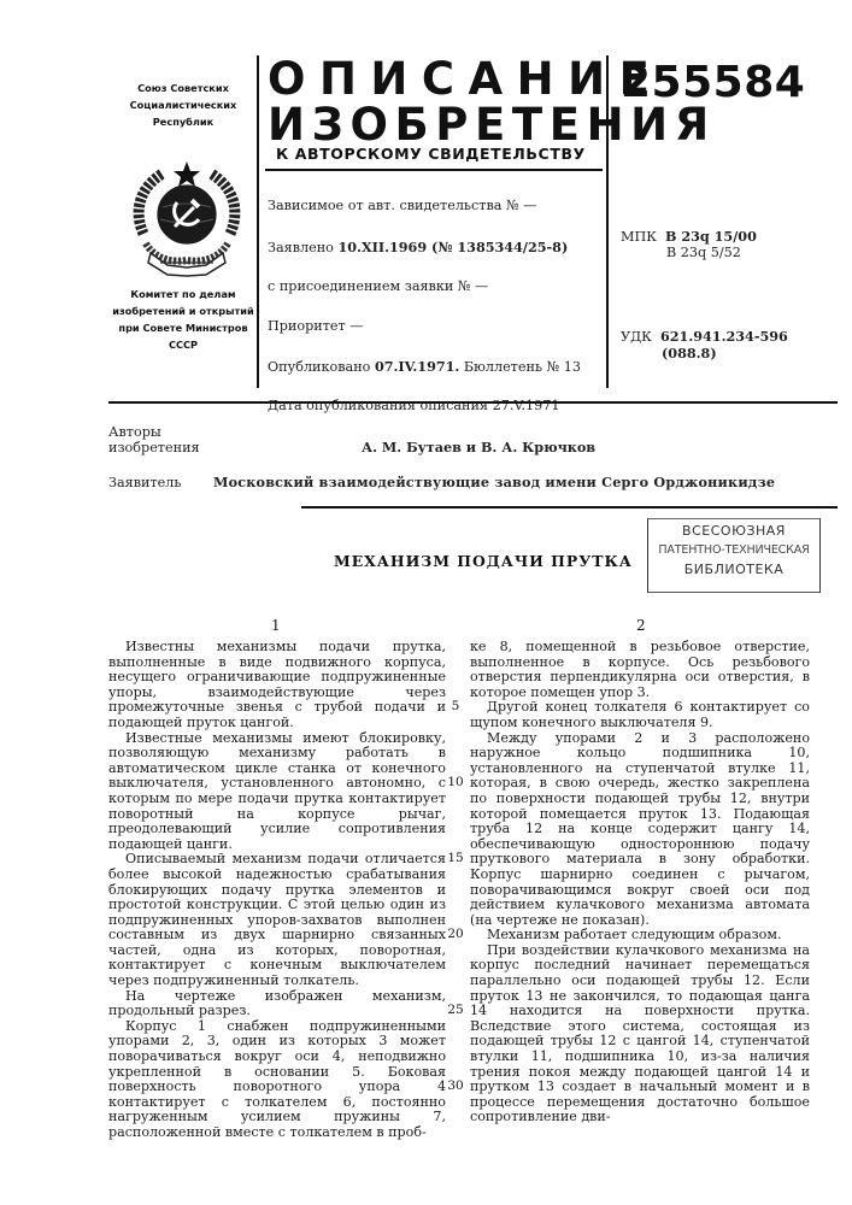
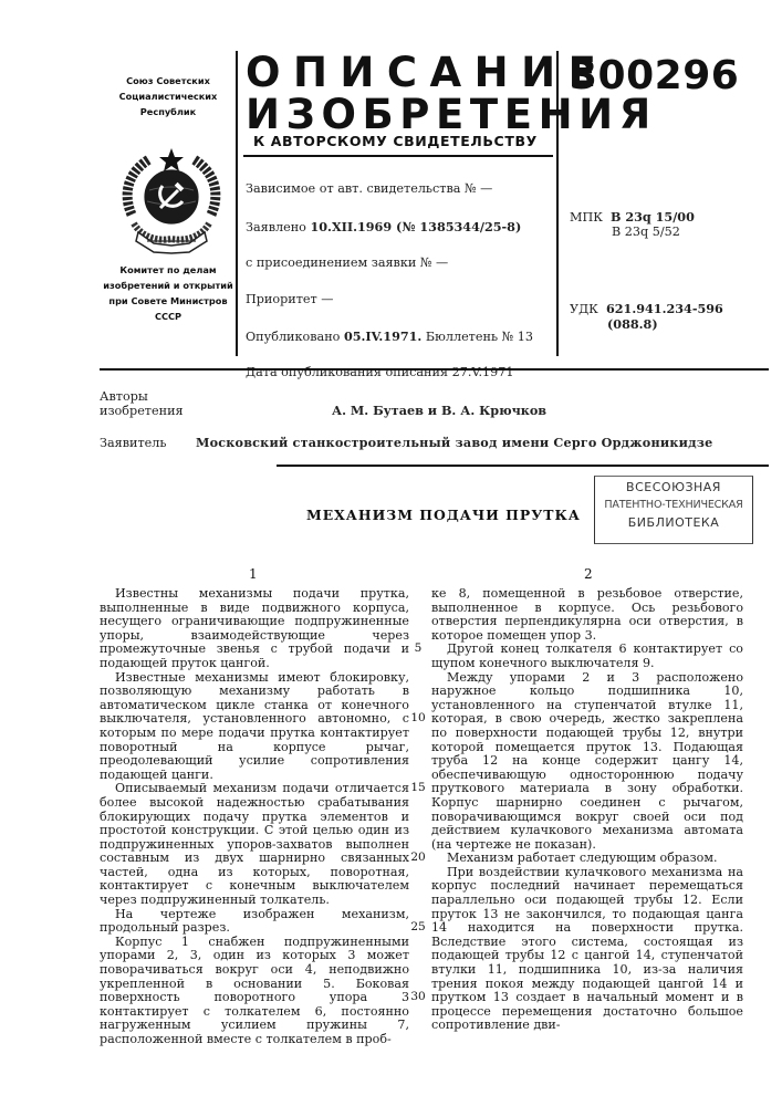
  Союз Советских
  Социалистических
  Республик
  Комитет по делам
  изобретений и открытий
  при Совете Министров
  СССР
  ОПИСАНИЕ
  ИЗОБРЕТЕНИЯ
  К АВТОРСКОМУ СВИДЕТЕЛЬСТВУ
  Зависимое от авт. свидетельства № —
  Заявлено 10.XII.1969 (№ 1385344/25-8)
  с присоединением заявки № —
  Приоритет —
- Опубликовано 07.IV.1971. Бюллетень № 13
+ Опубликовано 05.IV.1971. Бюллетень № 13
  Дата опубликования описания 27.V.1971
- 255584
+ 300296
  МПК B 23q 15/00
  B 23q 5/52
  УДК 621.941.234-596
  (088.8)
  Авторы
  изобретения
  А. М. Бутаев и В. А. Крючков
  Заявитель
- Московский взаимодействующие завод имени Серго Орджоникидзе
+ Московский станкостроительный завод имени Серго Орджоникидзе
  ВСЕСОЮЗНАЯ
  ПАТЕНТНО-ТЕХНИЧЕСКАЯ
  БИБЛИОТЕКА
  МЕХАНИЗМ ПОДАЧИ ПРУТКА
  1
  2
  Известны механизмы подачи прутка, выполненные в виде подвижного корпуса, несущего ограничивающие подпружиненные упоры, взаимодействующие через промежуточные звенья с трубой подачи и подающей пруток цангой.
  Известные механизмы имеют блокировку, позволяющую механизму работать в автоматическом цикле станка от конечного выключателя, установленного автономно, с которым по мере подачи прутка контактирует поворотный на корпусе рычаг, преодолевающий усилие сопротивления подающей цанги.
  Описываемый механизм подачи отличается более высокой надежностью срабатывания блокирующих подачу прутка элементов и простотой конструкции. С этой целью один из подпружиненных упоров-захватов выполнен составным из двух шарнирно связанных частей, одна из которых, поворотная, контактирует с конечным выключателем через подпружиненный толкатель.
  На чертеже изображен механизм, продольный разрез.
- Корпус 1 снабжен подпружиненными упорами 2, 3, один из которых 3 может поворачиваться вокруг оси 4, неподвижно укрепленной в основании 5. Боковая поверхность поворотного упора 4 контактирует с толкателем 6, постоянно нагруженным усилием пружины 7, расположенной вместе с толкателем в проб-
+ Корпус 1 снабжен подпружиненными упорами 2, 3, один из которых 3 может поворачиваться вокруг оси 4, неподвижно укрепленной в основании 5. Боковая поверхность поворотного упора 3 контактирует с толкателем 6, постоянно нагруженным усилием пружины 7, расположенной вместе с толкателем в проб-
  5
  10
  15
  20
  25
  30
  ке 8, помещенной в резьбовое отверстие, выполненное в корпусе. Ось резьбового отверстия перпендикулярна оси отверстия, в которое помещен упор 3.
  Другой конец толкателя 6 контактирует со щупом конечного выключателя 9.
  Между упорами 2 и 3 расположено наружное кольцо подшипника 10, установленного на ступенчатой втулке 11, которая, в свою очередь, жестко закреплена по поверхности подающей трубы 12, внутри которой помещается пруток 13. Подающая труба 12 на конце содержит цангу 14, обеспечивающую одностороннюю подачу пруткового материала в зону обработки. Корпус шарнирно соединен с рычагом, поворачивающимся вокруг своей оси под действием кулачкового механизма автомата (на чертеже не показан).
  Механизм работает следующим образом.
  При воздействии кулачкового механизма на корпус последний начинает перемещаться параллельно оси подающей трубы 12. Если пруток 13 не закончился, то подающая цанга 14 находится на поверхности прутка. Вследствие этого система, состоящая из подающей трубы 12 с цангой 14, ступенчатой втулки 11, подшипника 10, из-за наличия трения покоя между подающей цангой 14 и прутком 13 создает в начальный момент и в процессе перемещения достаточно большое сопротивление дви-
